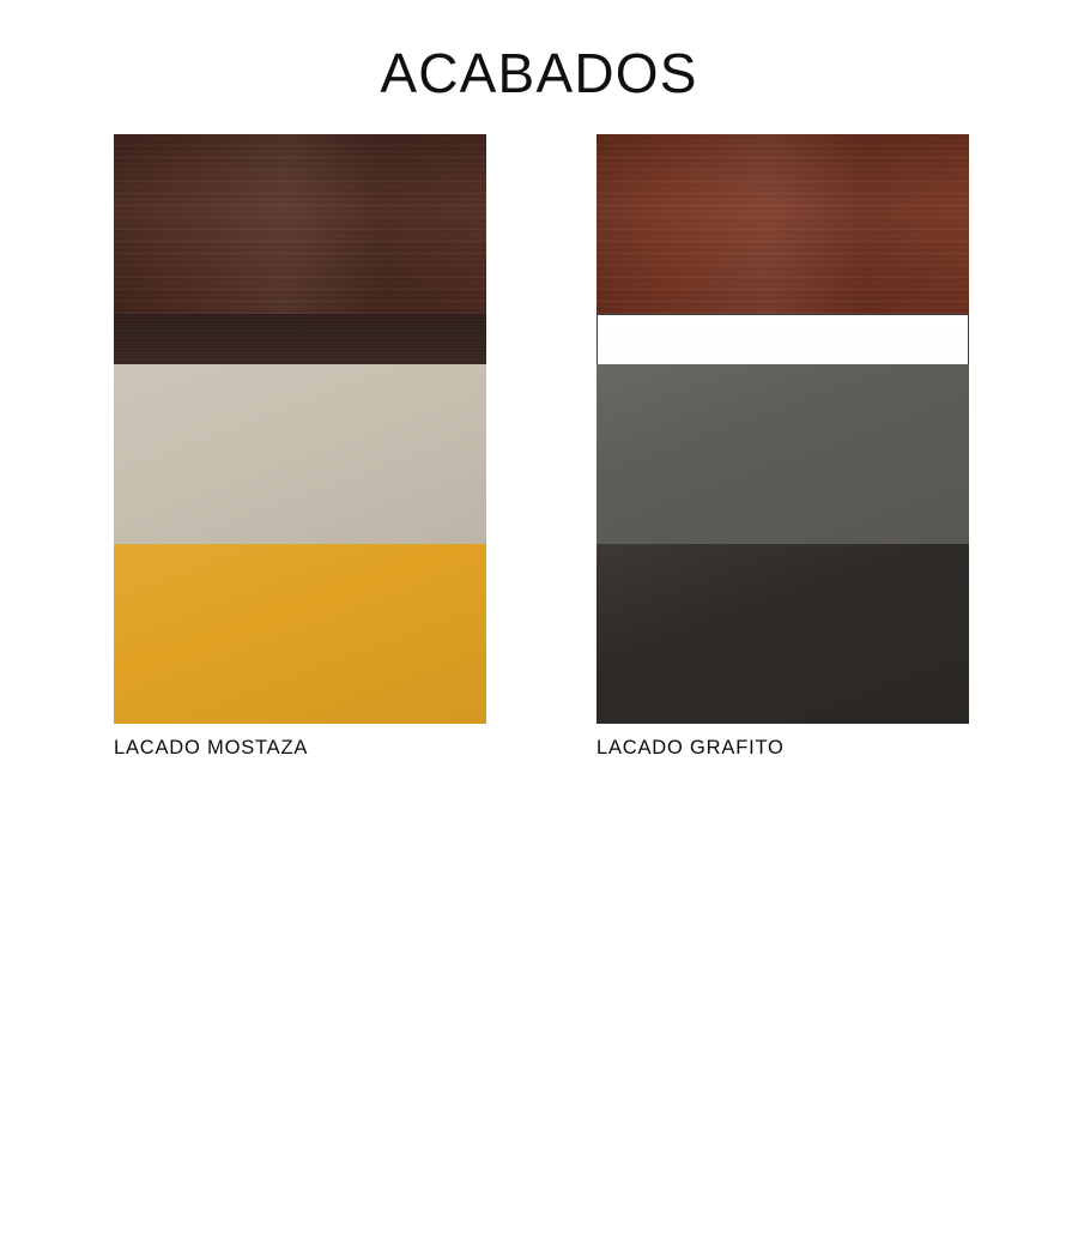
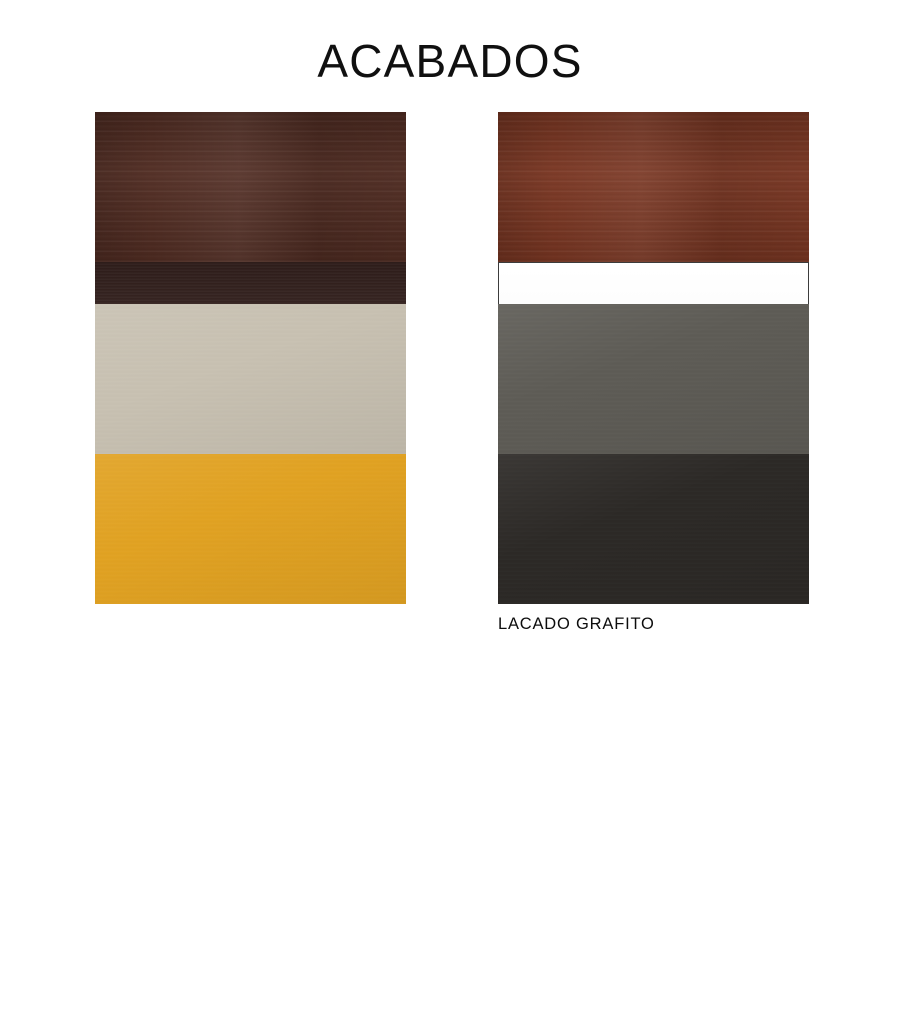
  ACABADOS
- LACADO MOSTAZA
  LACADO GRAFITO
